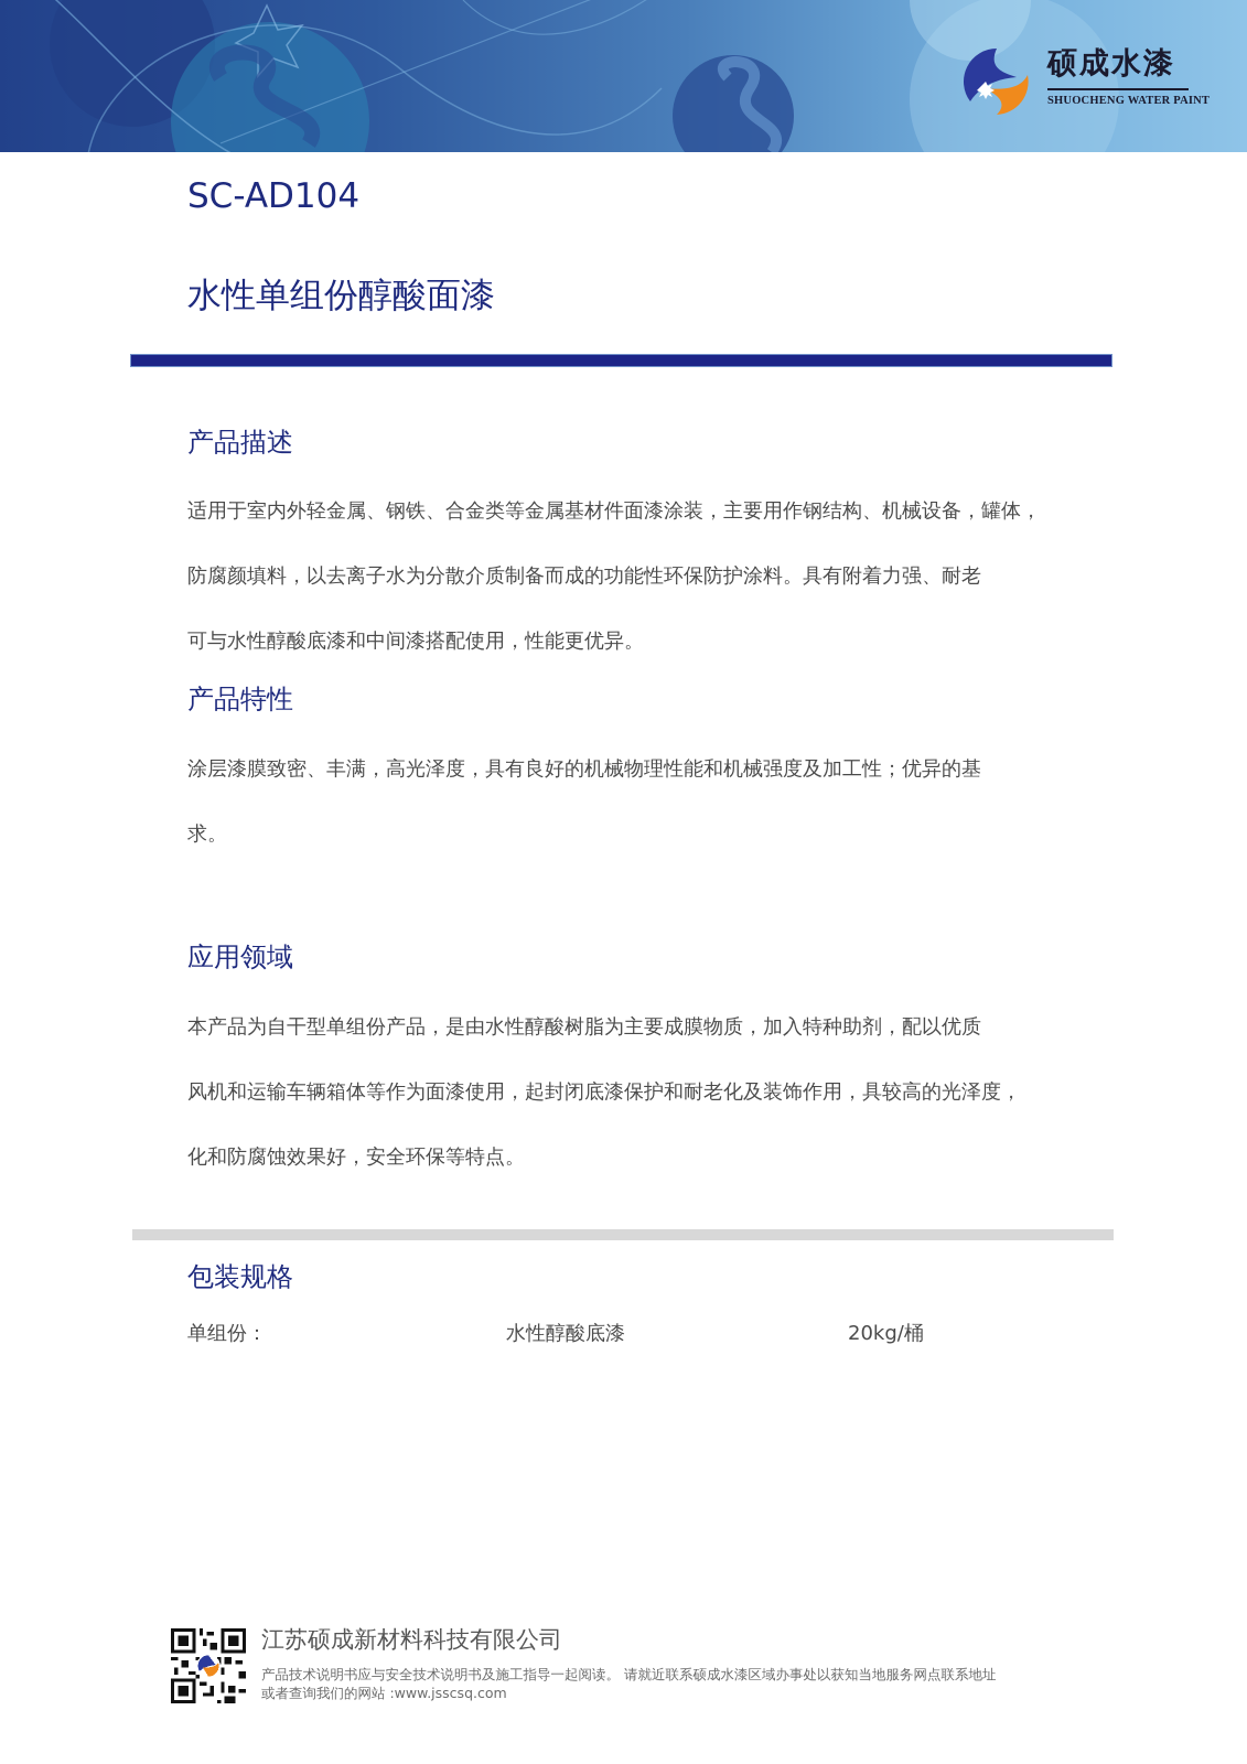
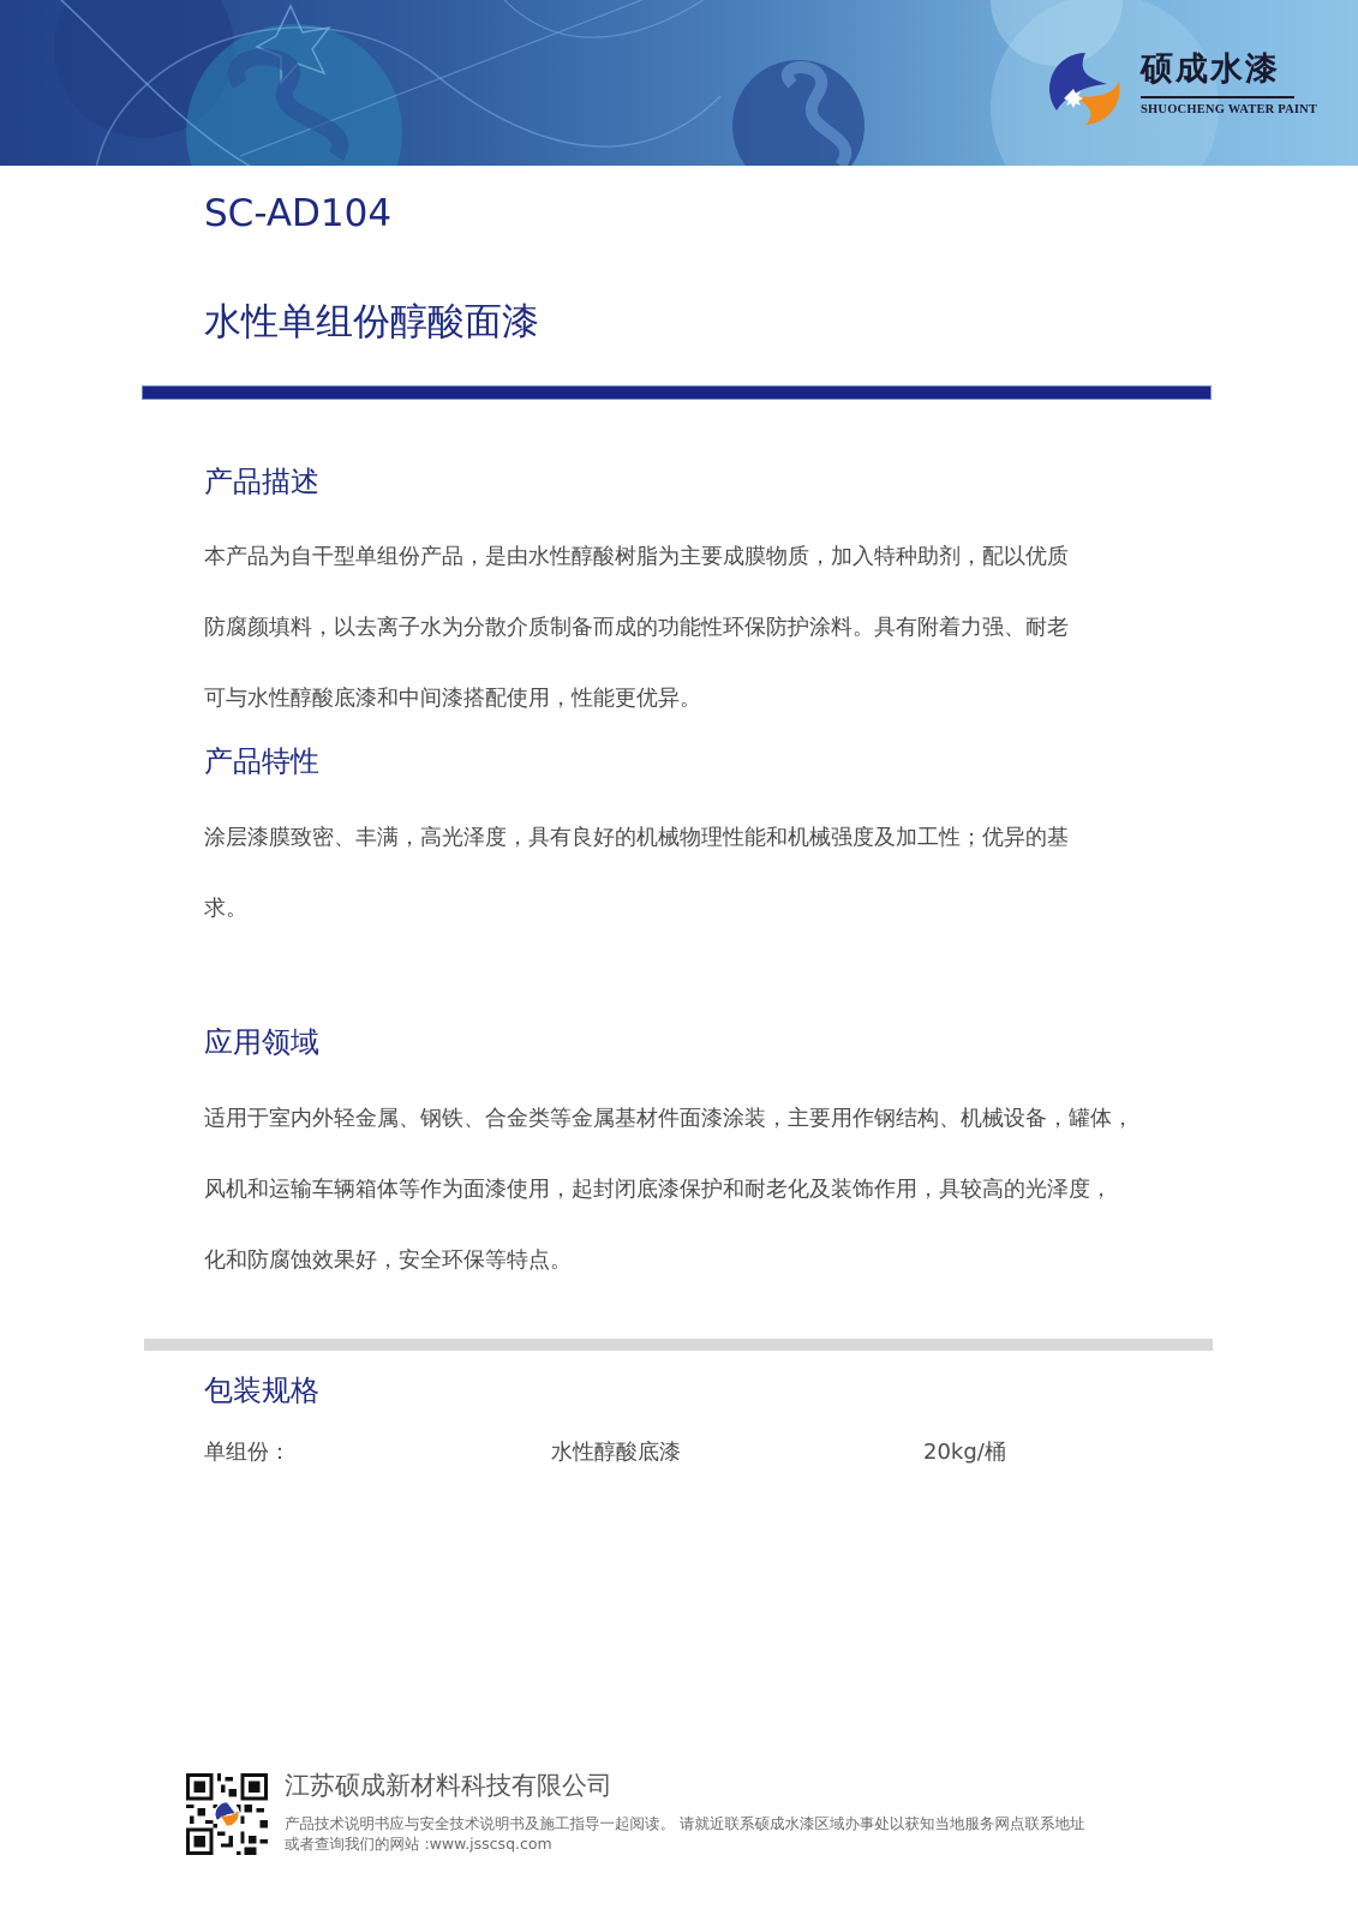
  硕成水漆
  SHUOCHENG WATER PAINT
  SC-AD104
  水性单组份醇酸面漆
  产品描述
- 适用于室内外轻金属、钢铁、合金类等金属基材件面漆涂装，主要用作钢结构、机械设备，罐体，
+ 本产品为自干型单组份产品，是由水性醇酸树脂为主要成膜物质，加入特种助剂，配以优质
  防腐颜填料，以去离子水为分散介质制备而成的功能性环保防护涂料。具有附着力强、耐老
  可与水性醇酸底漆和中间漆搭配使用，性能更优异。
  产品特性
  涂层漆膜致密、丰满，高光泽度，具有良好的机械物理性能和机械强度及加工性；优异的基
  求。
  应用领域
- 本产品为自干型单组份产品，是由水性醇酸树脂为主要成膜物质，加入特种助剂，配以优质
+ 适用于室内外轻金属、钢铁、合金类等金属基材件面漆涂装，主要用作钢结构、机械设备，罐体，
  风机和运输车辆箱体等作为面漆使用，起封闭底漆保护和耐老化及装饰作用，具较高的光泽度，
  化和防腐蚀效果好，安全环保等特点。
  包装规格
  单组份：
  水性醇酸底漆
  20kg/桶
  江苏硕成新材料科技有限公司
  产品技术说明书应与安全技术说明书及施工指导一起阅读。 请就近联系硕成水漆区域办事处以获知当地服务网点联系地址
  或者查询我们的网站 :www.jsscsq.com
